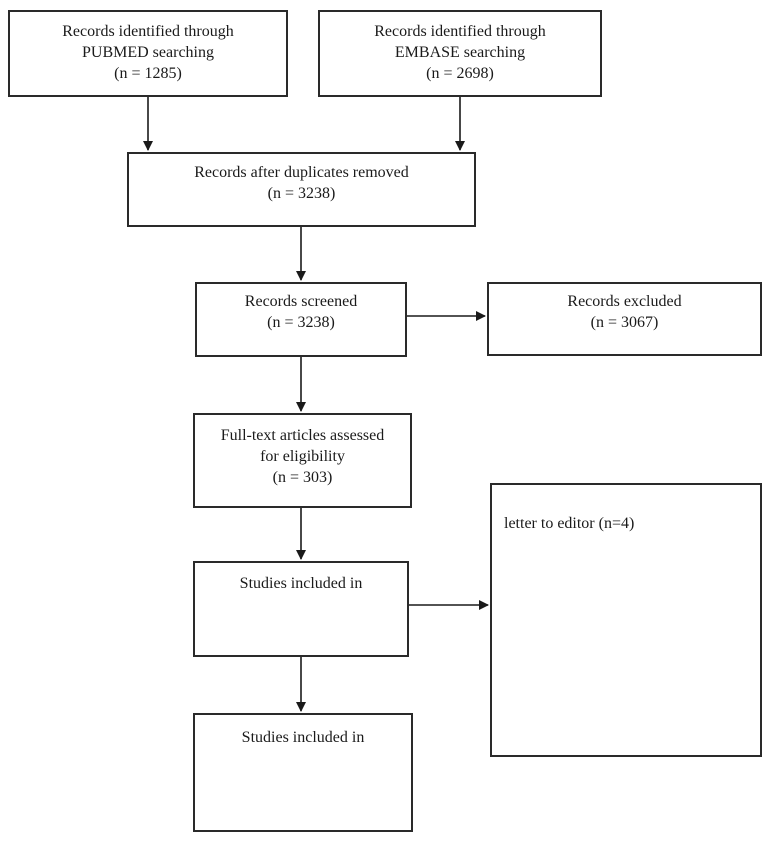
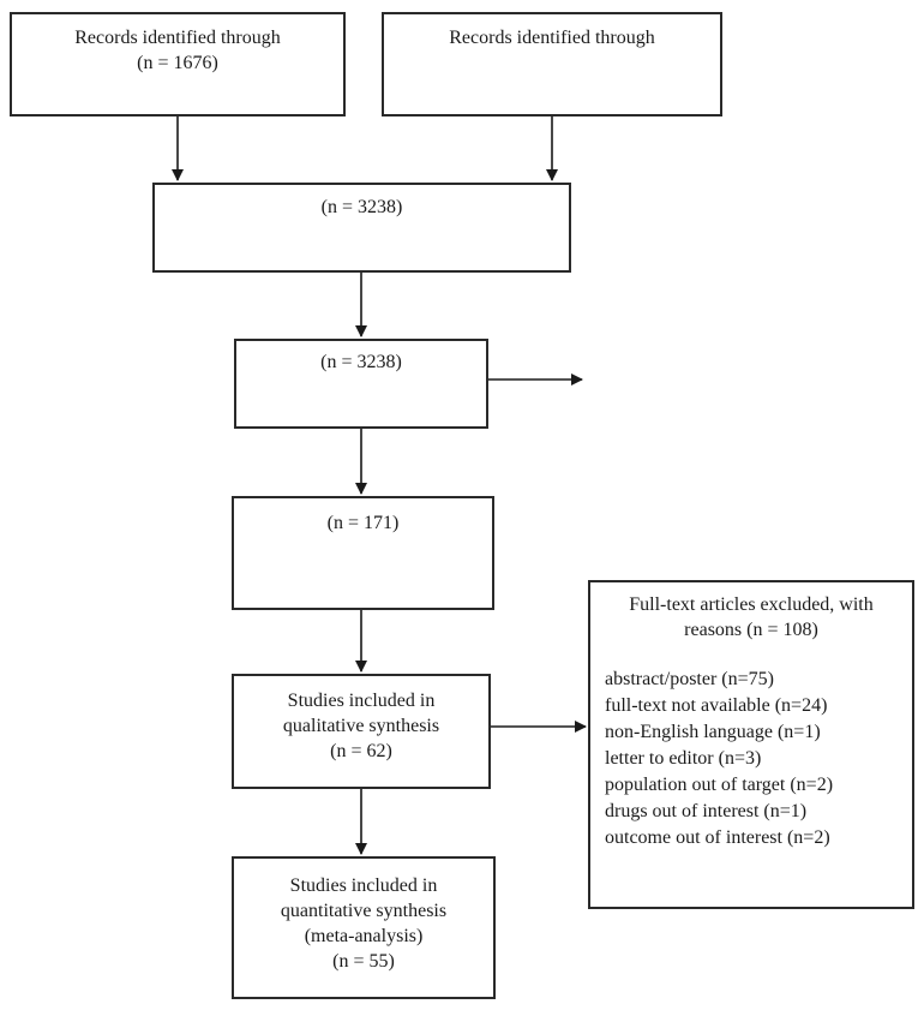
  Records identified through
- PUBMED searching
- (n = 1285)
+ (n = 1676)
  Records identified through
- EMBASE searching
- (n = 2698)
- Records after duplicates removed
  (n = 3238)
- Records screened
  (n = 3238)
- Records excluded
- (n = 3067)
- Full-text articles assessed
- for eligibility
- (n = 303)
+ (n = 171)
  Studies included in
+ qualitative synthesis
+ (n = 62)
+ Full-text articles excluded, with
+ reasons (n = 108)
+ abstract/poster (n=75)
+ full-text not available (n=24)
+ non-English language (n=1)
- letter to editor (n=4)
+ letter to editor (n=3)
+ population out of target (n=2)
+ drugs out of interest (n=1)
+ outcome out of interest (n=2)
  Studies included in
+ quantitative synthesis
+ (meta-analysis)
+ (n = 55)
